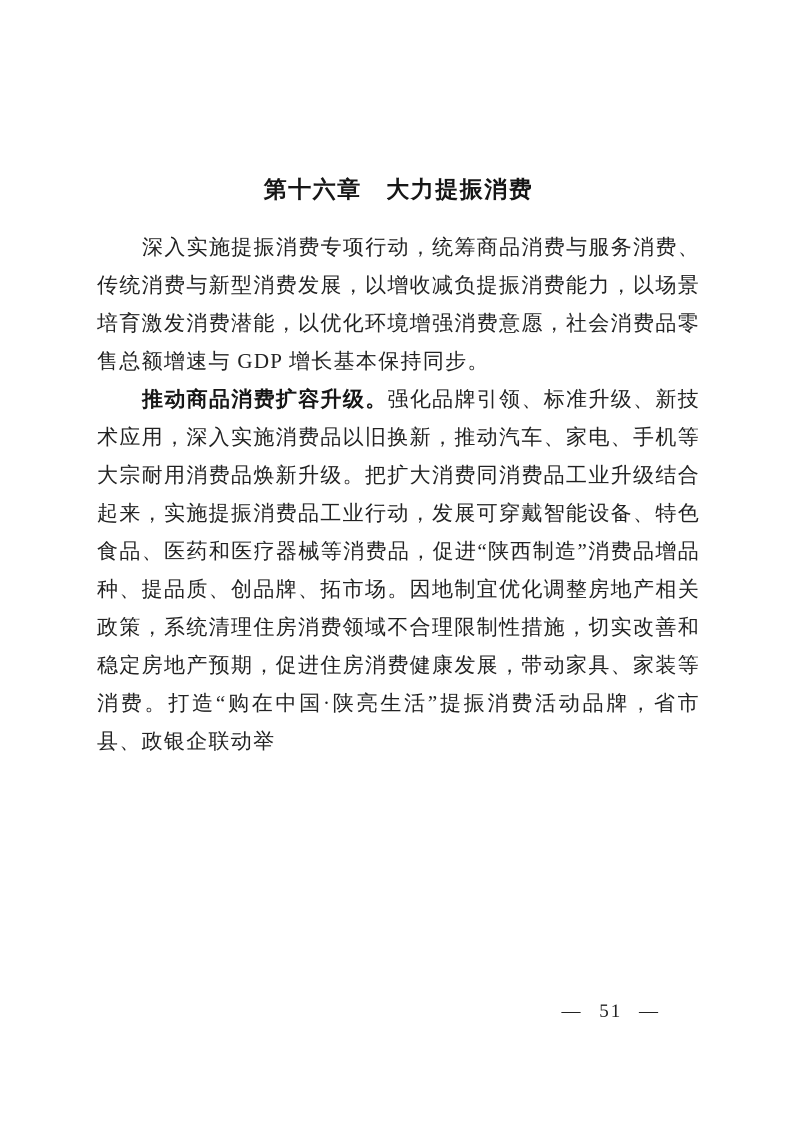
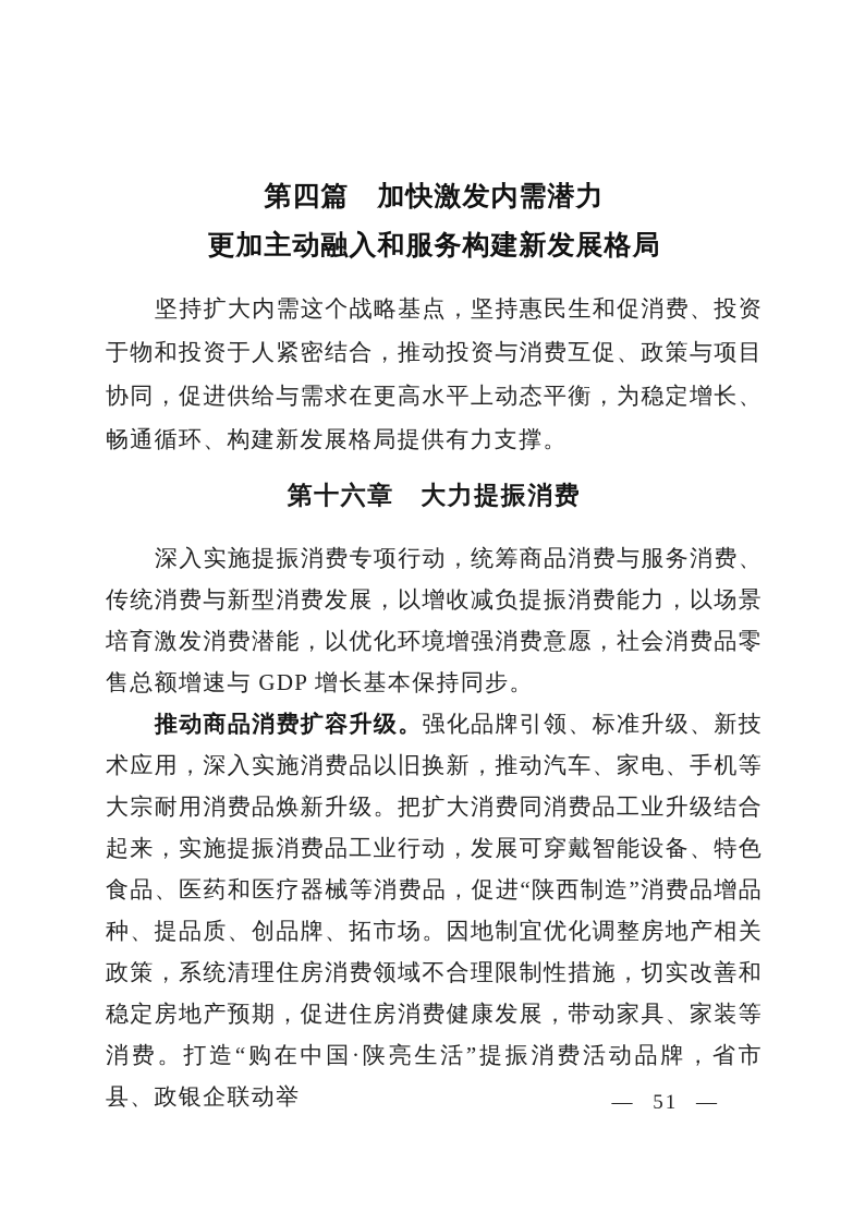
+ 第四篇 加快激发内需潜力
+ 更加主动融入和服务构建新发展格局
+ 坚持扩大内需这个战略基点，坚持惠民生和促消费、投资于物和投资于人紧密结合，推动投资与消费互促、政策与项目协同，促进供给与需求在更高水平上动态平衡，为稳定增长、畅通循环、构建新发展格局提供有力支撑。
  第十六章 大力提振消费
  深入实施提振消费专项行动，统筹商品消费与服务消费、传统消费与新型消费发展，以增收减负提振消费能力，以场景培育激发消费潜能，以优化环境增强消费意愿，社会消费品零售总额增速与 GDP 增长基本保持同步。
  推动商品消费扩容升级。强化品牌引领、标准升级、新技术应用，深入实施消费品以旧换新，推动汽车、家电、手机等大宗耐用消费品焕新升级。把扩大消费同消费品工业升级结合起来，实施提振消费品工业行动，发展可穿戴智能设备、特色食品、医药和医疗器械等消费品，促进“陕西制造”消费品增品种、提品质、创品牌、拓市场。因地制宜优化调整房地产相关政策，系统清理住房消费领域不合理限制性措施，切实改善和稳定房地产预期，促进住房消费健康发展，带动家具、家装等消费。打造“购在中国·陕亮生活”提振消费活动品牌，省市县、政银企联动举
  — 51 —
